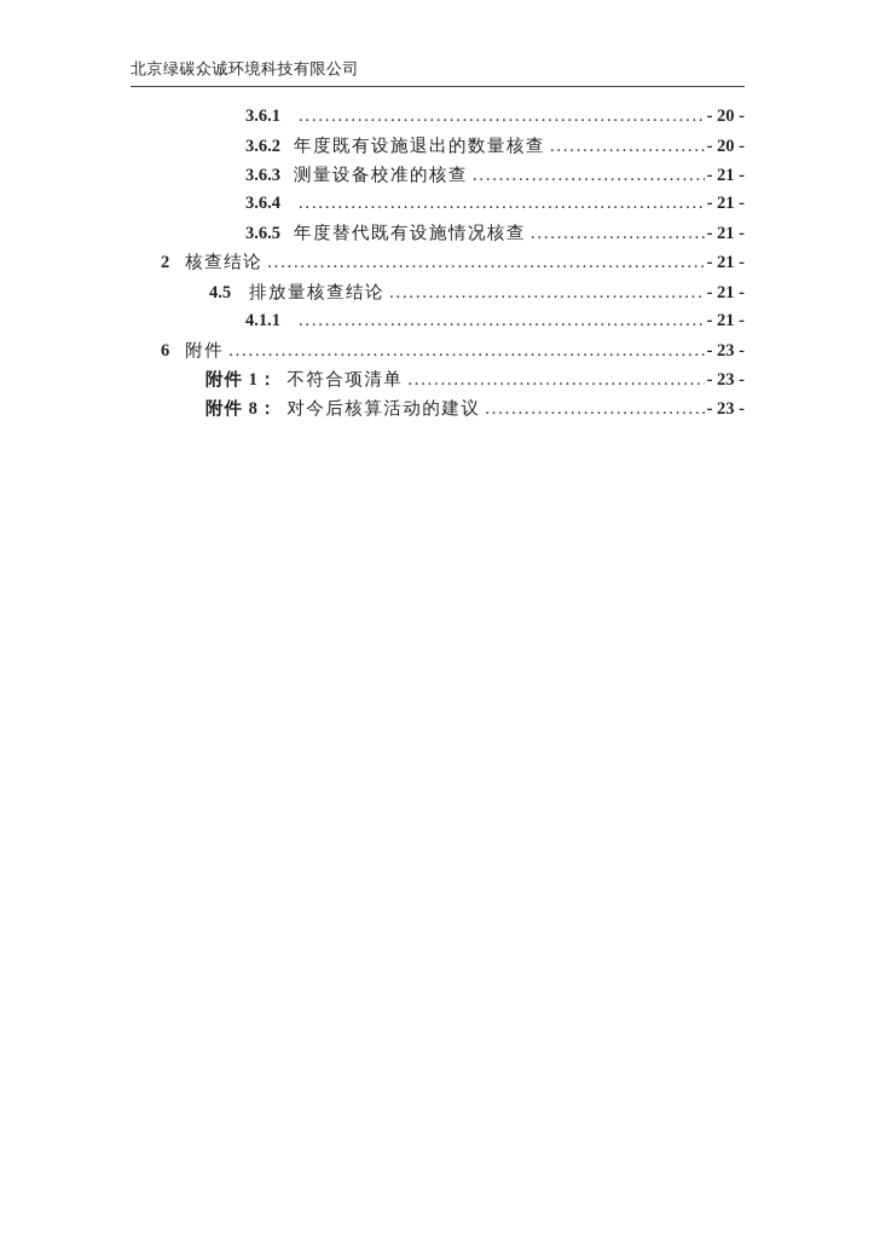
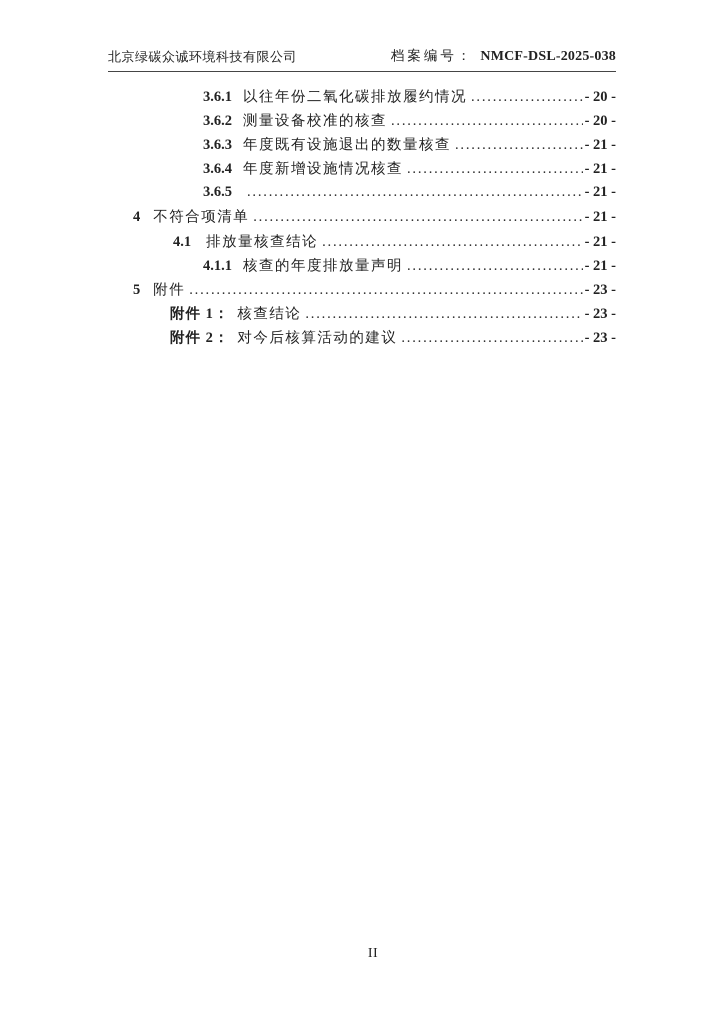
  北京绿碳众诚环境科技有限公司
+ 档案编号：
+ NMCF-DSL-2025-038
  3.6.1
+ 以往年份二氧化碳排放履约情况
  - 20 -
  3.6.2
- 年度既有设施退出的数量核查
+ 测量设备校准的核查
  - 20 -
  3.6.3
- 测量设备校准的核查
+ 年度既有设施退出的数量核查
  - 21 -
  3.6.4
+ 年度新增设施情况核查
  - 21 -
  3.6.5
- 年度替代既有设施情况核查
  - 21 -
- 2
+ 4
- 核查结论
+ 不符合项清单
  - 21 -
- 4.5
+ 4.1
  排放量核查结论
  - 21 -
  4.1.1
+ 核查的年度排放量声明
  - 21 -
- 6
+ 5
  附件
  - 23 -
  附件 1：
- 不符合项清单
+ 核查结论
  - 23 -
- 附件 8：
+ 附件 2：
  对今后核算活动的建议
  - 23 -
+ II
